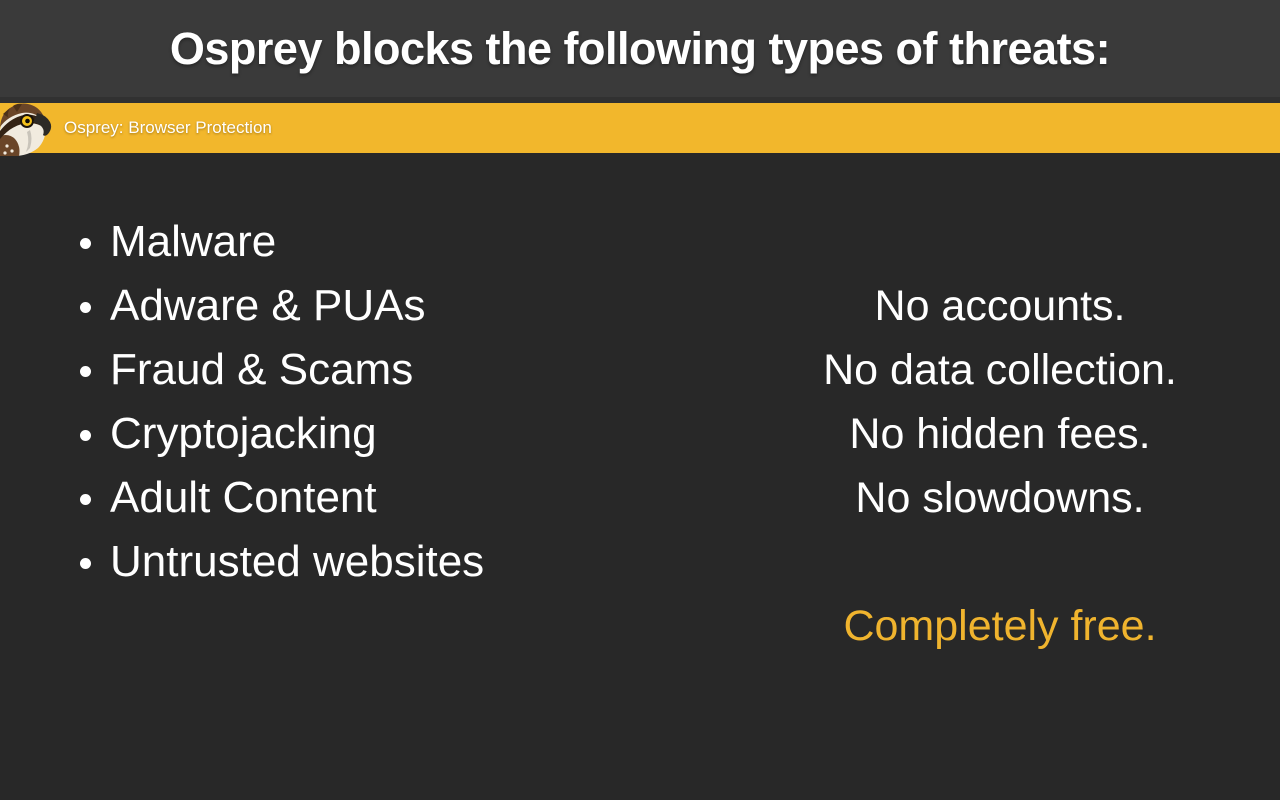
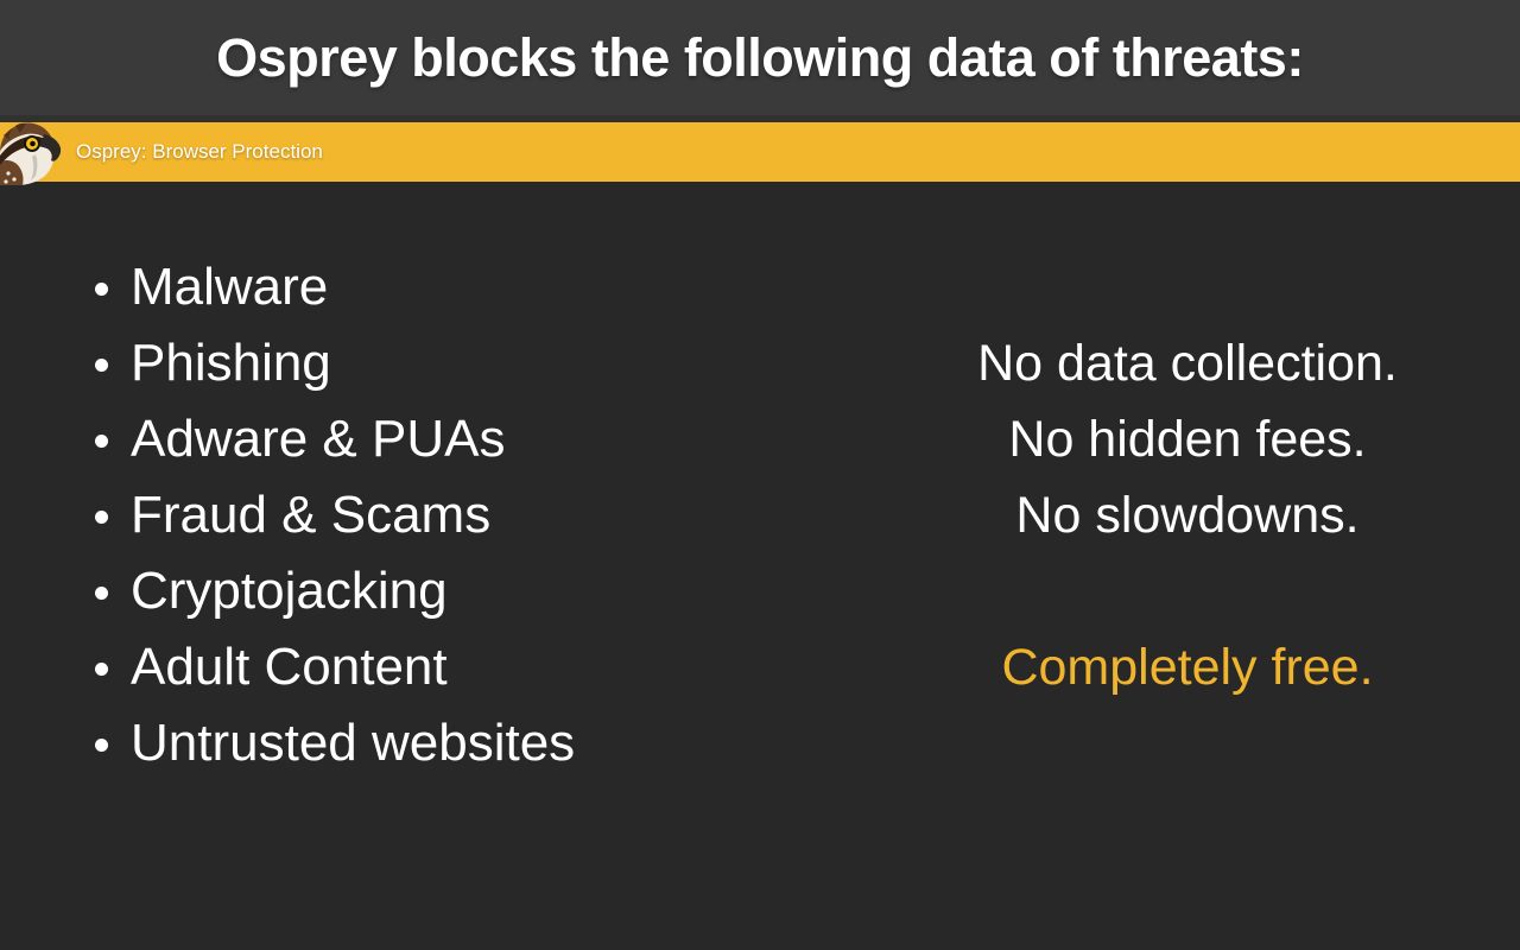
- Osprey blocks the following types of threats:
+ Osprey blocks the following data of threats:
  Osprey: Browser Protection
  Malware
+ Phishing
  Adware & PUAs
  Fraud & Scams
  Cryptojacking
  Adult Content
  Untrusted websites
- No accounts.
  No data collection.
  No hidden fees.
  No slowdowns.
  Completely free.
